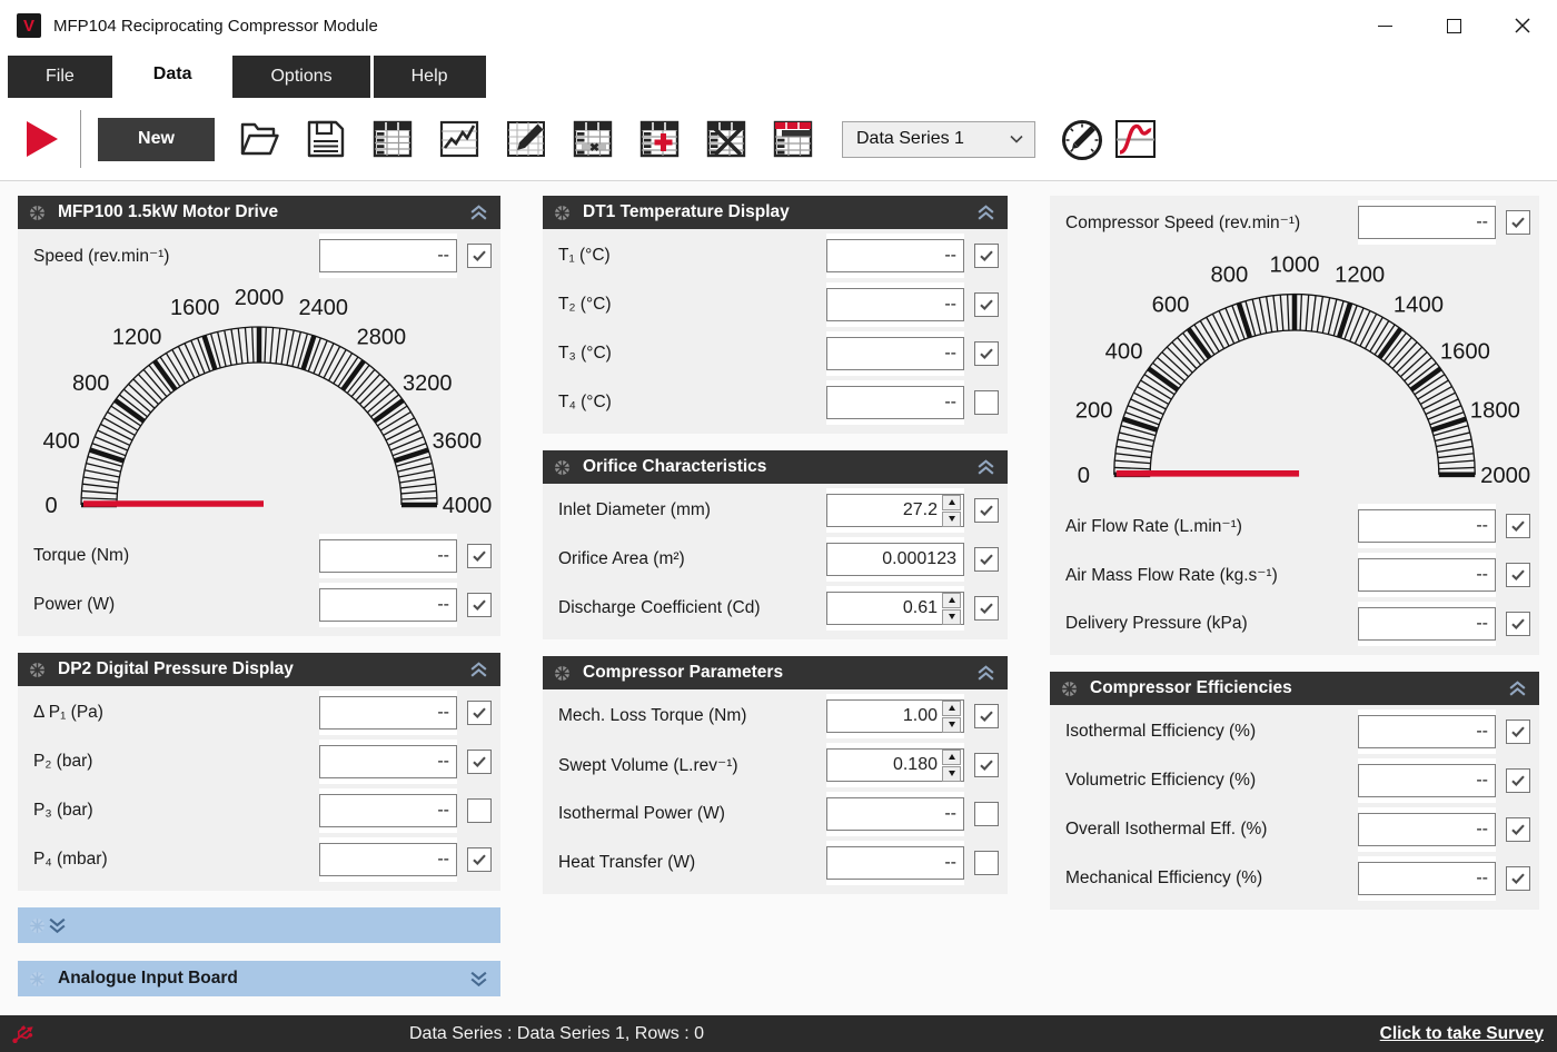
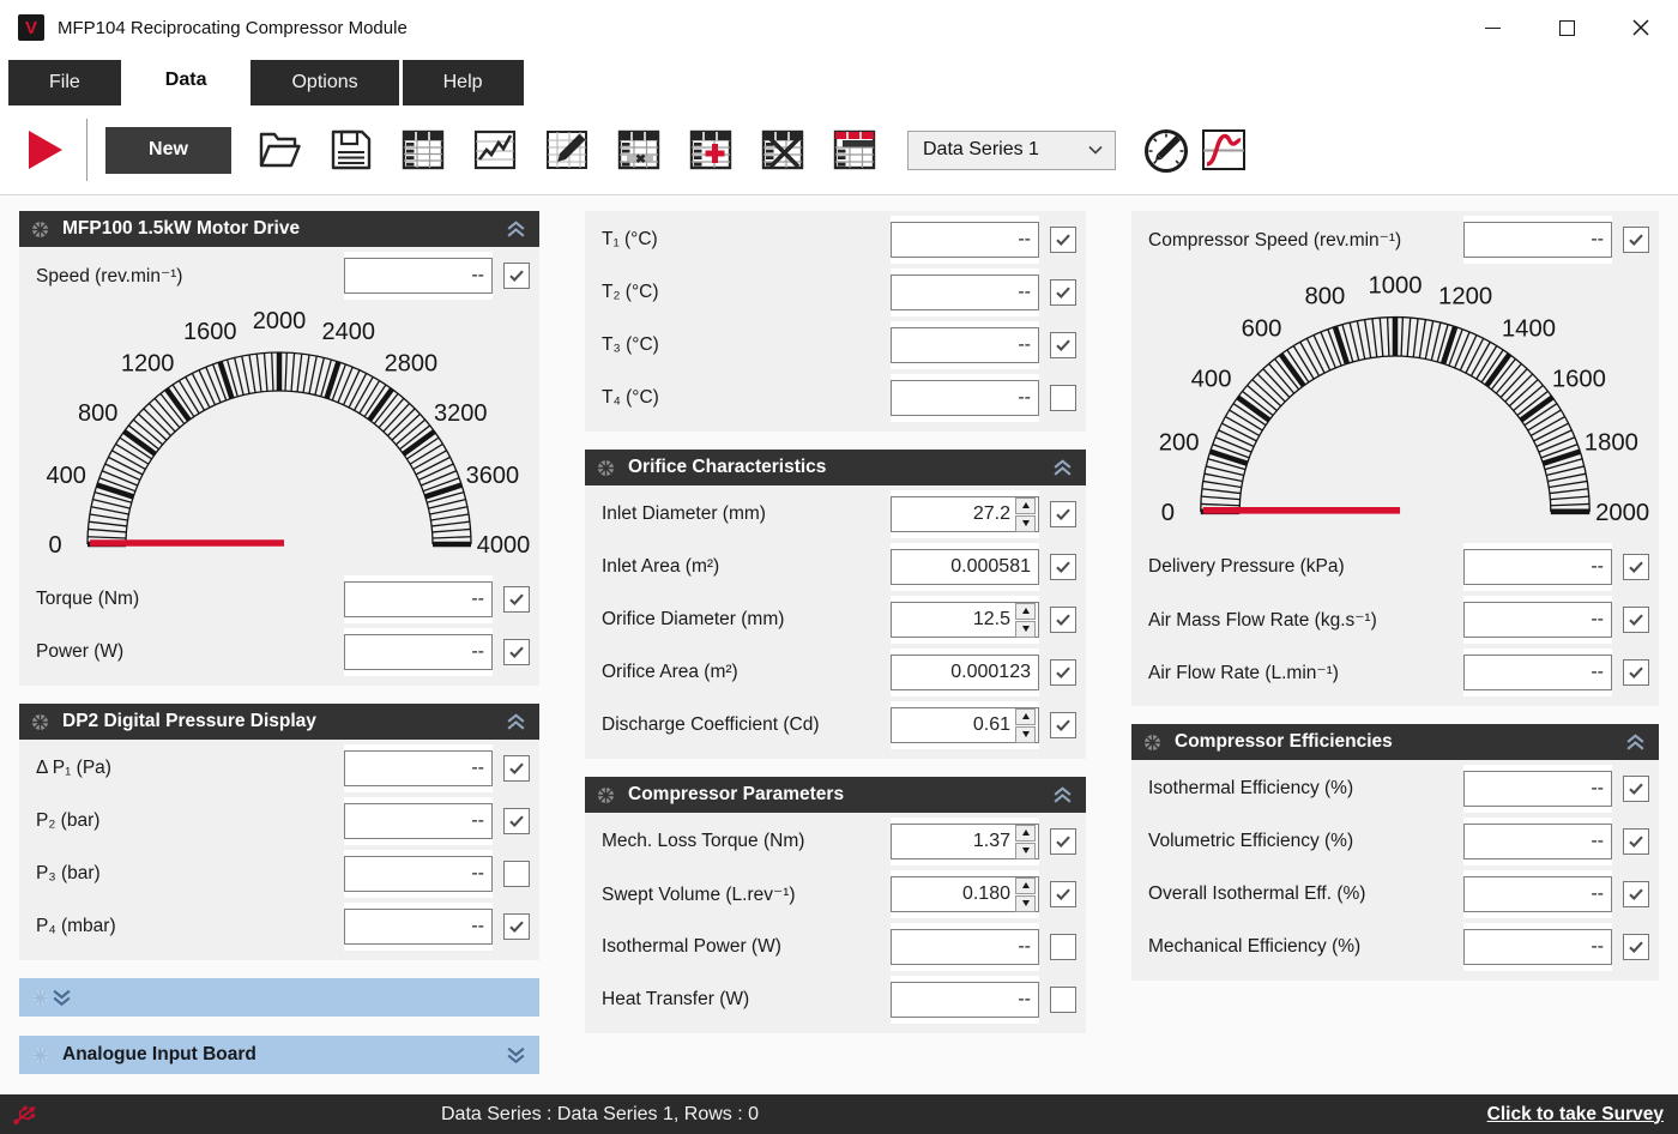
  V
  MFP104 Reciprocating Compressor Module
  File
  Data
  Options
  Help
  New
  Data Series 1
  MFP100 1.5kW Motor Drive
  Speed (rev.min⁻¹)
  --
  0
  400
  800
  1200
  1600
  2000
  2400
  2800
  3200
  3600
  4000
  Torque (Nm)
  --
  Power (W)
  --
  DP2 Digital Pressure Display
  Δ P₁ (Pa)
  --
  P₂ (bar)
  --
  P₃ (bar)
  --
  P₄ (mbar)
  --
  Analogue Input Board
- DT1 Temperature Display
  T₁ (°C)
  --
  T₂ (°C)
  --
  T₃ (°C)
  --
  T₄ (°C)
  --
  Orifice Characteristics
  Inlet Diameter (mm)
  27.2
+ Inlet Area (m²)
+ 0.000581
+ Orifice Diameter (mm)
+ 12.5
  Orifice Area (m²)
  0.000123
  Discharge Coefficient (Cd)
  0.61
  Compressor Parameters
  Mech. Loss Torque (Nm)
- 1.00
+ 1.37
  Swept Volume (L.rev⁻¹)
  0.180
  Isothermal Power (W)
  --
  Heat Transfer (W)
  --
  Compressor Speed (rev.min⁻¹)
  --
  0
  200
  400
  600
  800
  1000
  1200
  1400
  1600
  1800
  2000
- Air Flow Rate (L.min⁻¹)
+ Delivery Pressure (kPa)
  --
  Air Mass Flow Rate (kg.s⁻¹)
  --
- Delivery Pressure (kPa)
+ Air Flow Rate (L.min⁻¹)
  --
  Compressor Efficiencies
  Isothermal Efficiency (%)
  --
  Volumetric Efficiency (%)
  --
  Overall Isothermal Eff. (%)
  --
  Mechanical Efficiency (%)
  --
  Data Series : Data Series 1, Rows : 0
  Click to take Survey
